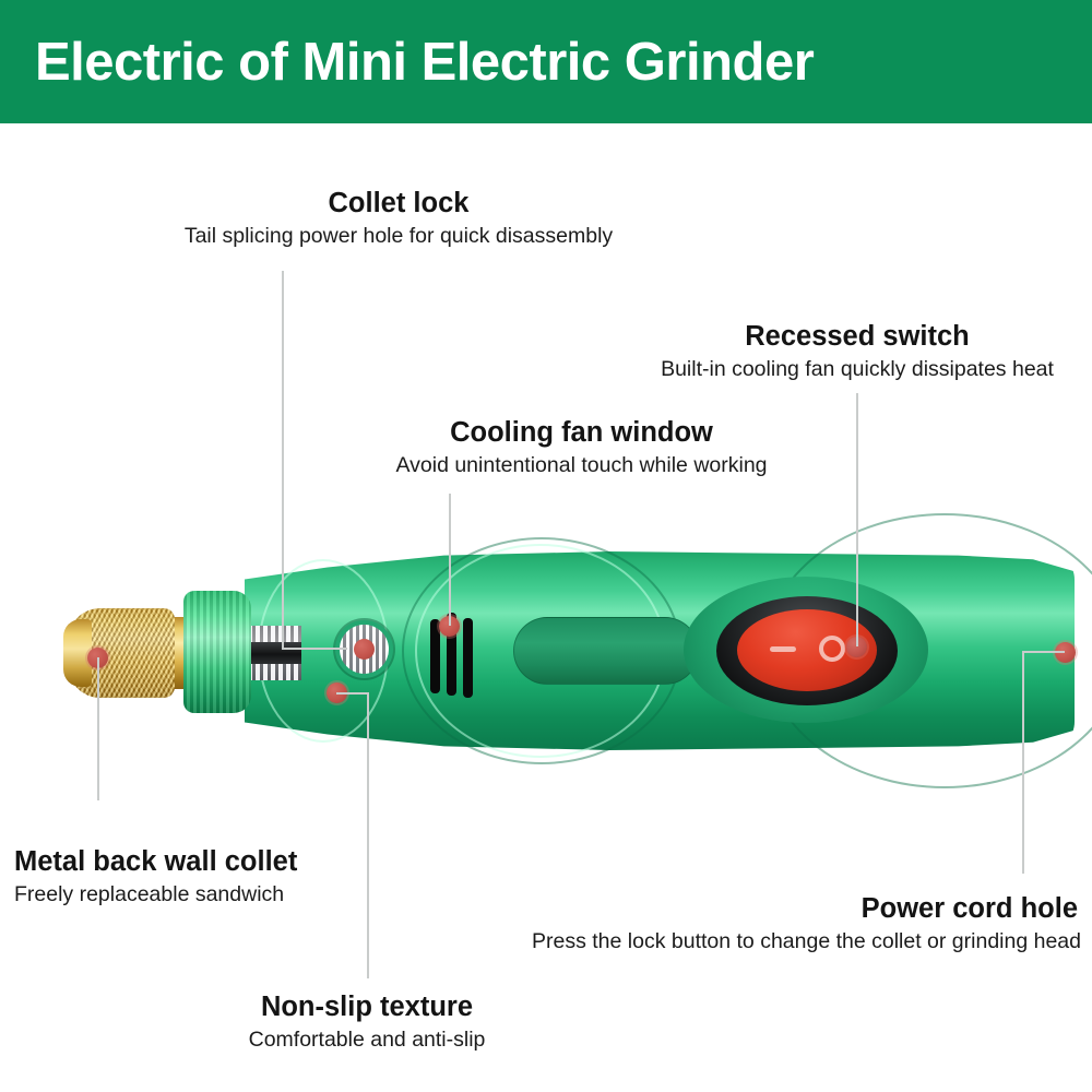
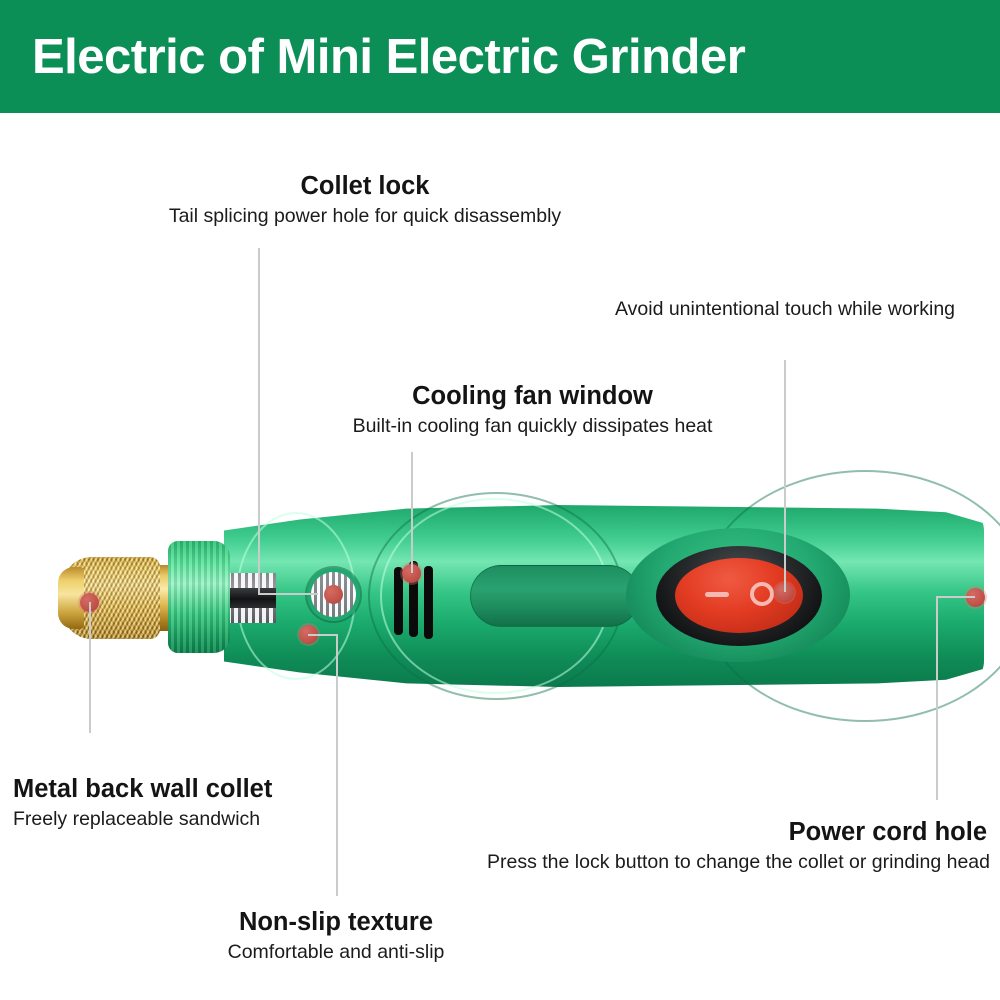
  Electric of Mini Electric Grinder
  Collet lock
  Tail splicing power hole for quick disassembly
- Recessed switch
- Built-in cooling fan quickly dissipates heat
+ Avoid unintentional touch while working
  Cooling fan window
- Avoid unintentional touch while working
+ Built-in cooling fan quickly dissipates heat
  Metal back wall collet
  Freely replaceable sandwich
  Power cord hole
  Press the lock button to change the collet or grinding head
  Non-slip texture
  Comfortable and anti-slip
